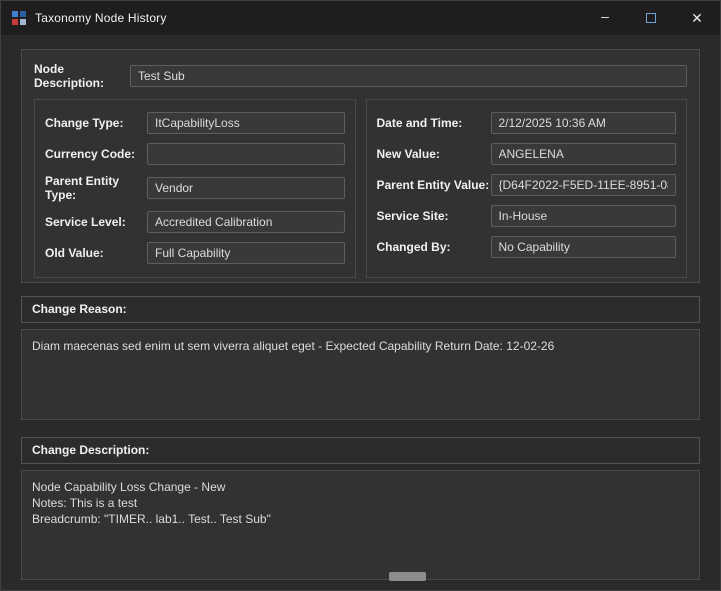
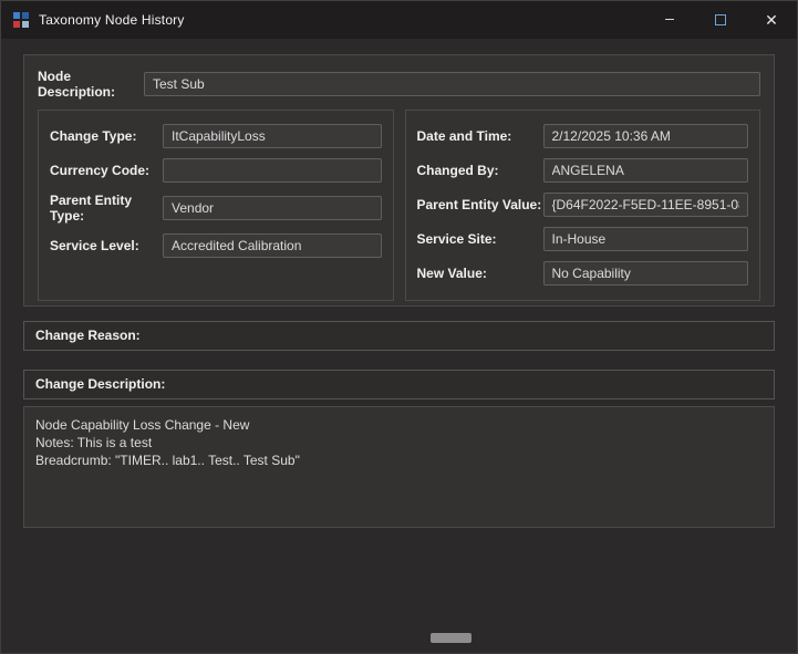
  Taxonomy Node History
  –
  ✕
  Node Description:
  Test Sub
  Change Type:
  ItCapabilityLoss
  Currency Code:
  Parent Entity Type:
  Vendor
  Service Level:
  Accredited Calibration
- Old Value:
- Full Capability
  Date and Time:
  2/12/2025 10:36 AM
- New Value:
+ Changed By:
  ANGELENA
  Parent Entity Value:
  {D64F2022-F5ED-11EE-8951-0
  Service Site:
  In-House
- Changed By:
+ New Value:
  No Capability
  Change Reason:
- Diam maecenas sed enim ut sem viverra aliquet eget - Expected Capability Return Date: 12-02-26
  Change Description:
  Node Capability Loss Change - New
  Notes: This is a test
  Breadcrumb: "TIMER.. lab1.. Test.. Test Sub"
